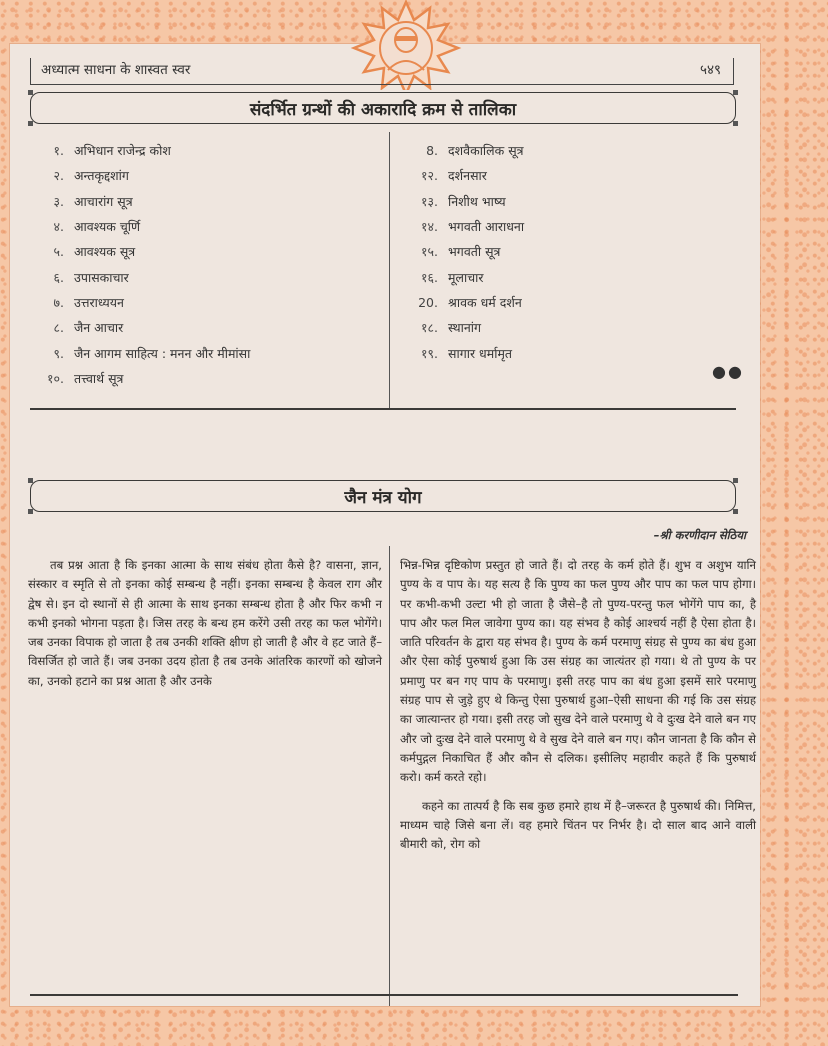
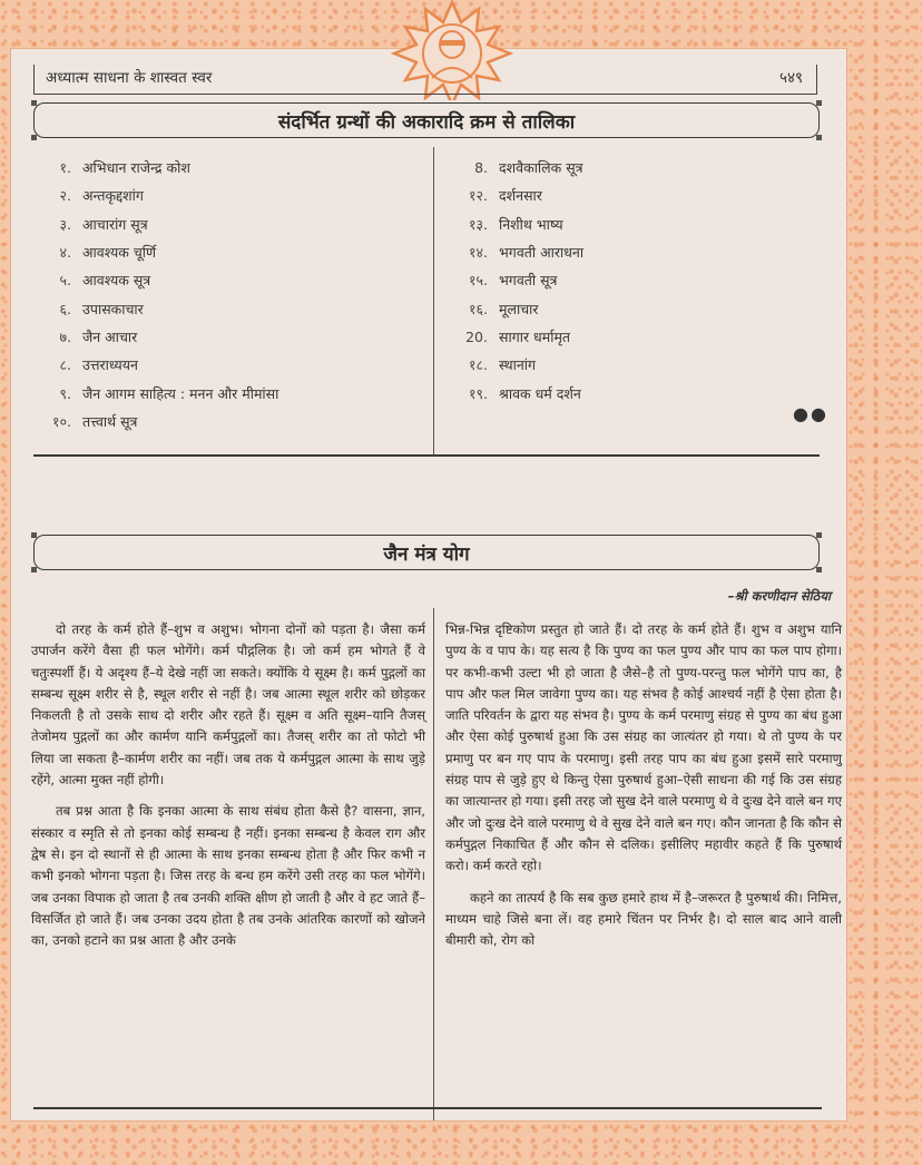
  अध्यात्म साधना के शास्वत स्वर
  ५४९
  संदर्भित ग्रन्थों की अकारादि क्रम से तालिका
  १.
  अभिधान राजेन्द्र कोश
  २.
  अन्तकृद्दशांग
  ३.
  आचारांग सूत्र
  ४.
  आवश्यक चूर्णि
  ५.
  आवश्यक सूत्र
  ६.
  उपासकाचार
  ७.
- उत्तराध्ययन
+ जैन आचार
  ८.
- जैन आचार
+ उत्तराध्ययन
  ९.
  जैन आगम साहित्य : मनन और मीमांसा
  १०.
  तत्त्वार्थ सूत्र
  8.
  दशवैकालिक सूत्र
  १२.
  दर्शनसार
  १३.
  निशीथ भाष्य
  १४.
  भगवती आराधना
  १५.
  भगवती सूत्र
  १६.
  मूलाचार
  20.
- श्रावक धर्म दर्शन
+ सागार धर्मामृत
  १८.
  स्थानांग
  १९.
- सागार धर्मामृत
+ श्रावक धर्म दर्शन
  ●●
  जैन मंत्र योग
  –श्री करणीदान सेठिया
+ दो तरह के कर्म होते हैं–शुभ व अशुभ। भोगना दोनों को पड़ता है। जैसा कर्म उपार्जन करेंगे वैसा ही फल भोगेंगे। कर्म पौद्गलिक है। जो कर्म हम भोगते हैं वे चतुःस्पर्शी हैं। ये अदृश्य हैं–ये देखे नहीं जा सकते। क्योंकि ये सूक्ष्म है। कर्म पुद्गलों का सम्बन्ध सूक्ष्म शरीर से है, स्थूल शरीर से नहीं है। जब आत्मा स्थूल शरीर को छोड़कर निकलती है तो उसके साथ दो शरीर और रहते हैं। सूक्ष्म व अति सूक्ष्म–यानि तैजस् तेजोमय पुद्गलों का और कार्मण यानि कर्मपुद्गलों का। तैजस् शरीर का तो फोटो भी लिया जा सकता है–कार्मण शरीर का नहीं। जब तक ये कर्मपुद्गल आत्मा के साथ जुड़े रहेंगे, आत्मा मुक्त नहीं होगी।
  तब प्रश्न आता है कि इनका आत्मा के साथ संबंध होता कैसे है? वासना, ज्ञान, संस्कार व स्मृति से तो इनका कोई सम्बन्ध है नहीं। इनका सम्बन्ध है केवल राग और द्वेष से। इन दो स्थानों से ही आत्मा के साथ इनका सम्बन्ध होता है और फिर कभी न कभी इनको भोगना पड़ता है। जिस तरह के बन्ध हम करेंगे उसी तरह का फल भोगेंगे। जब उनका विपाक हो जाता है तब उनकी शक्ति क्षीण हो जाती है और वे हट जाते हैं–विसर्जित हो जाते हैं। जब उनका उदय होता है तब उनके आंतरिक कारणों को खोजने का, उनको हटाने का प्रश्न आता है और उनके
  भिन्न-भिन्न दृष्टिकोण प्रस्तुत हो जाते हैं। दो तरह के कर्म होते हैं। शुभ व अशुभ यानि पुण्य के व पाप के। यह सत्य है कि पुण्य का फल पुण्य और पाप का फल पाप होगा। पर कभी-कभी उल्टा भी हो जाता है जैसे–है तो पुण्य-परन्तु फल भोगेंगे पाप का, है पाप और फल मिल जावेगा पुण्य का। यह संभव है कोई आश्चर्य नहीं है ऐसा होता है। जाति परिवर्तन के द्वारा यह संभव है। पुण्य के कर्म परमाणु संग्रह से पुण्य का बंध हुआ और ऐसा कोई पुरुषार्थ हुआ कि उस संग्रह का जात्यंतर हो गया। थे तो पुण्य के पर प्रमाणु पर बन गए पाप के परमाणु। इसी तरह पाप का बंध हुआ इसमें सारे परमाणु संग्रह पाप से जुड़े हुए थे किन्तु ऐसा पुरुषार्थ हुआ–ऐसी साधना की गई कि उस संग्रह का जात्यान्तर हो गया। इसी तरह जो सुख देने वाले परमाणु थे वे दुःख देने वाले बन गए और जो दुःख देने वाले परमाणु थे वे सुख देने वाले बन गए। कौन जानता है कि कौन से कर्मपुद्गल निकाचित हैं और कौन से दलिक। इसीलिए महावीर कहते हैं कि पुरुषार्थ करो। कर्म करते रहो।
  कहने का तात्पर्य है कि सब कुछ हमारे हाथ में है–जरूरत है पुरुषार्थ की। निमित्त, माध्यम चाहे जिसे बना लें। वह हमारे चिंतन पर निर्भर है। दो साल बाद आने वाली बीमारी को, रोग को
